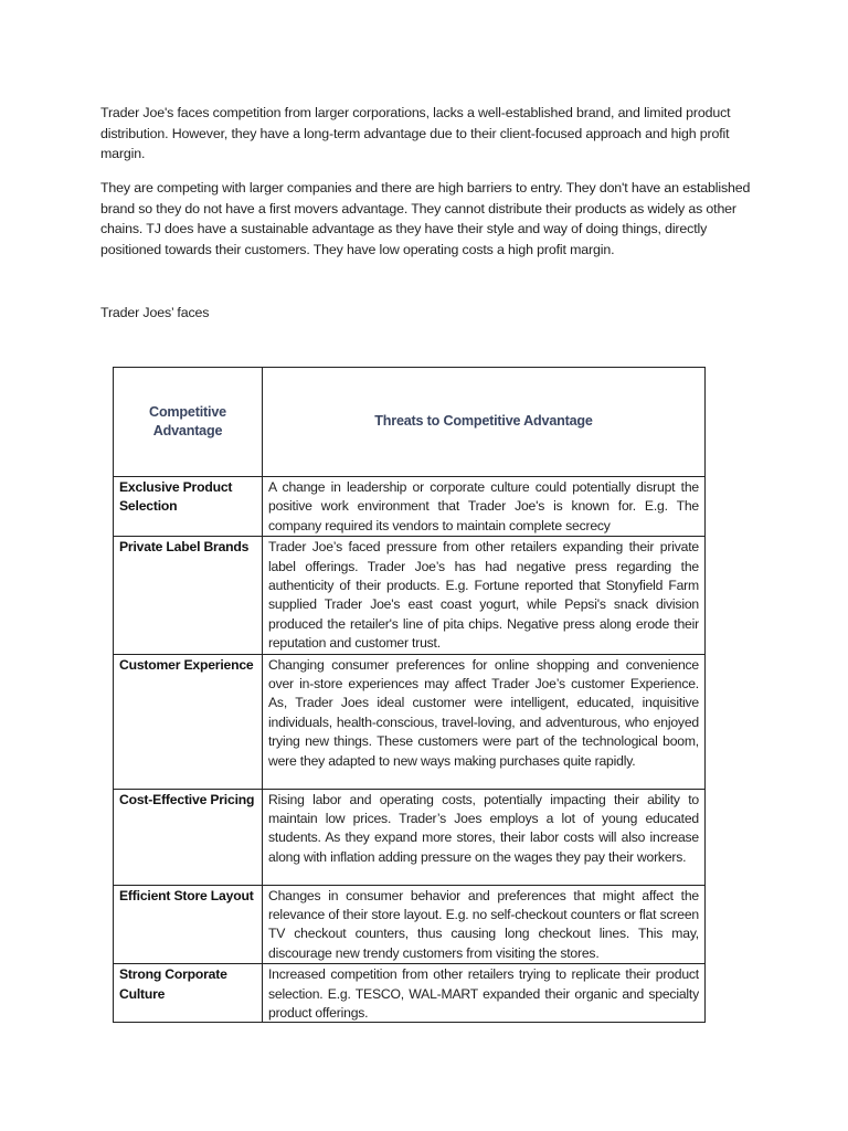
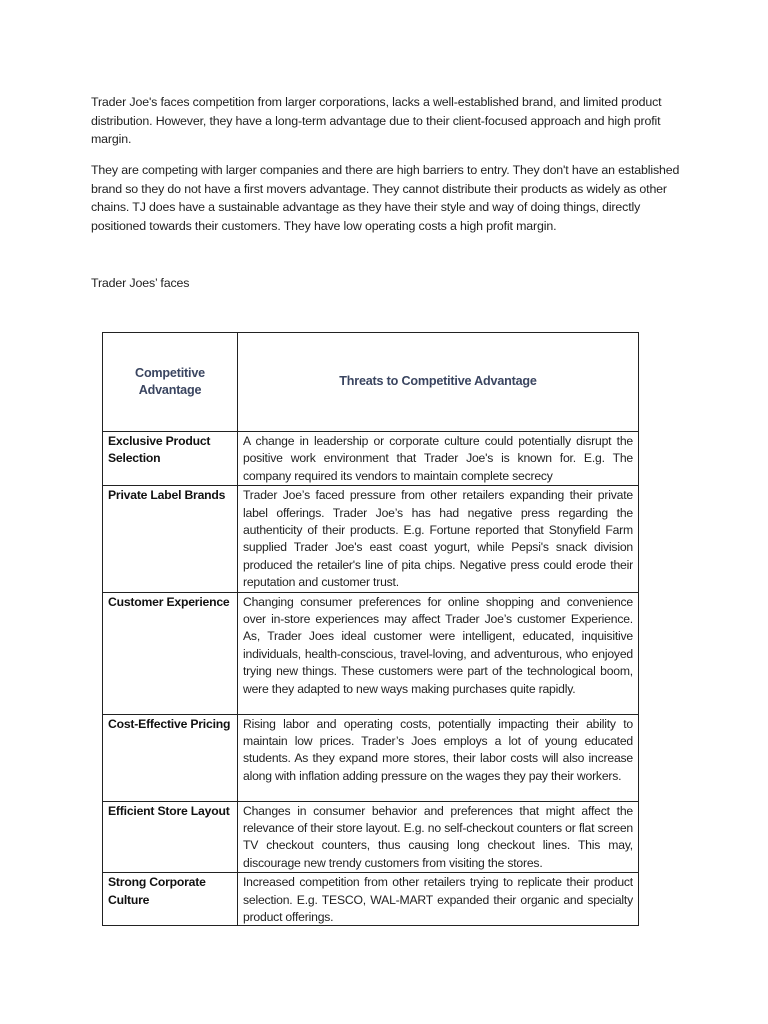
  Trader Joe's faces competition from larger corporations, lacks a well-established brand, and limited product distribution. However, they have a long-term advantage due to their client-focused approach and high profit margin.
  They are competing with larger companies and there are high barriers to entry. They don't have an established brand so they do not have a first movers advantage. They cannot distribute their products as widely as other chains. TJ does have a sustainable advantage as they have their style and way of doing things, directly positioned towards their customers. They have low operating costs a high profit margin.
  Trader Joes’ faces
  Competitive Advantage	Threats to Competitive Advantage
  Exclusive Product Selection	A change in leadership or corporate culture could potentially disrupt the positive work environment that Trader Joe's is known for. E.g. The company required its vendors to maintain complete secrecy
- Private Label Brands	Trader Joe’s faced pressure from other retailers expanding their private label offerings. Trader Joe’s has had negative press regarding the authenticity of their products. E.g. Fortune reported that Stonyfield Farm supplied Trader Joe's east coast yogurt, while Pepsi's snack division produced the retailer's line of pita chips. Negative press along erode their reputation and customer trust.
+ Private Label Brands	Trader Joe’s faced pressure from other retailers expanding their private label offerings. Trader Joe’s has had negative press regarding the authenticity of their products. E.g. Fortune reported that Stonyfield Farm supplied Trader Joe's east coast yogurt, while Pepsi's snack division produced the retailer's line of pita chips. Negative press could erode their reputation and customer trust.
  Customer Experience	Changing consumer preferences for online shopping and convenience over in-store experiences may affect Trader Joe’s customer Experience. As, Trader Joes ideal customer were intelligent, educated, inquisitive individuals, health-conscious, travel-loving, and adventurous, who enjoyed trying new things. These customers were part of the technological boom, were they adapted to new ways making purchases quite rapidly.
  Cost-Effective Pricing	Rising labor and operating costs, potentially impacting their ability to maintain low prices. Trader’s Joes employs a lot of young educated students. As they expand more stores, their labor costs will also increase along with inflation adding pressure on the wages they pay their workers.
  Efficient Store Layout	Changes in consumer behavior and preferences that might affect the relevance of their store layout. E.g. no self-checkout counters or flat screen TV checkout counters, thus causing long checkout lines. This may, discourage new trendy customers from visiting the stores.
  Strong Corporate Culture	Increased competition from other retailers trying to replicate their product selection. E.g. TESCO, WAL-MART expanded their organic and specialty product offerings.
